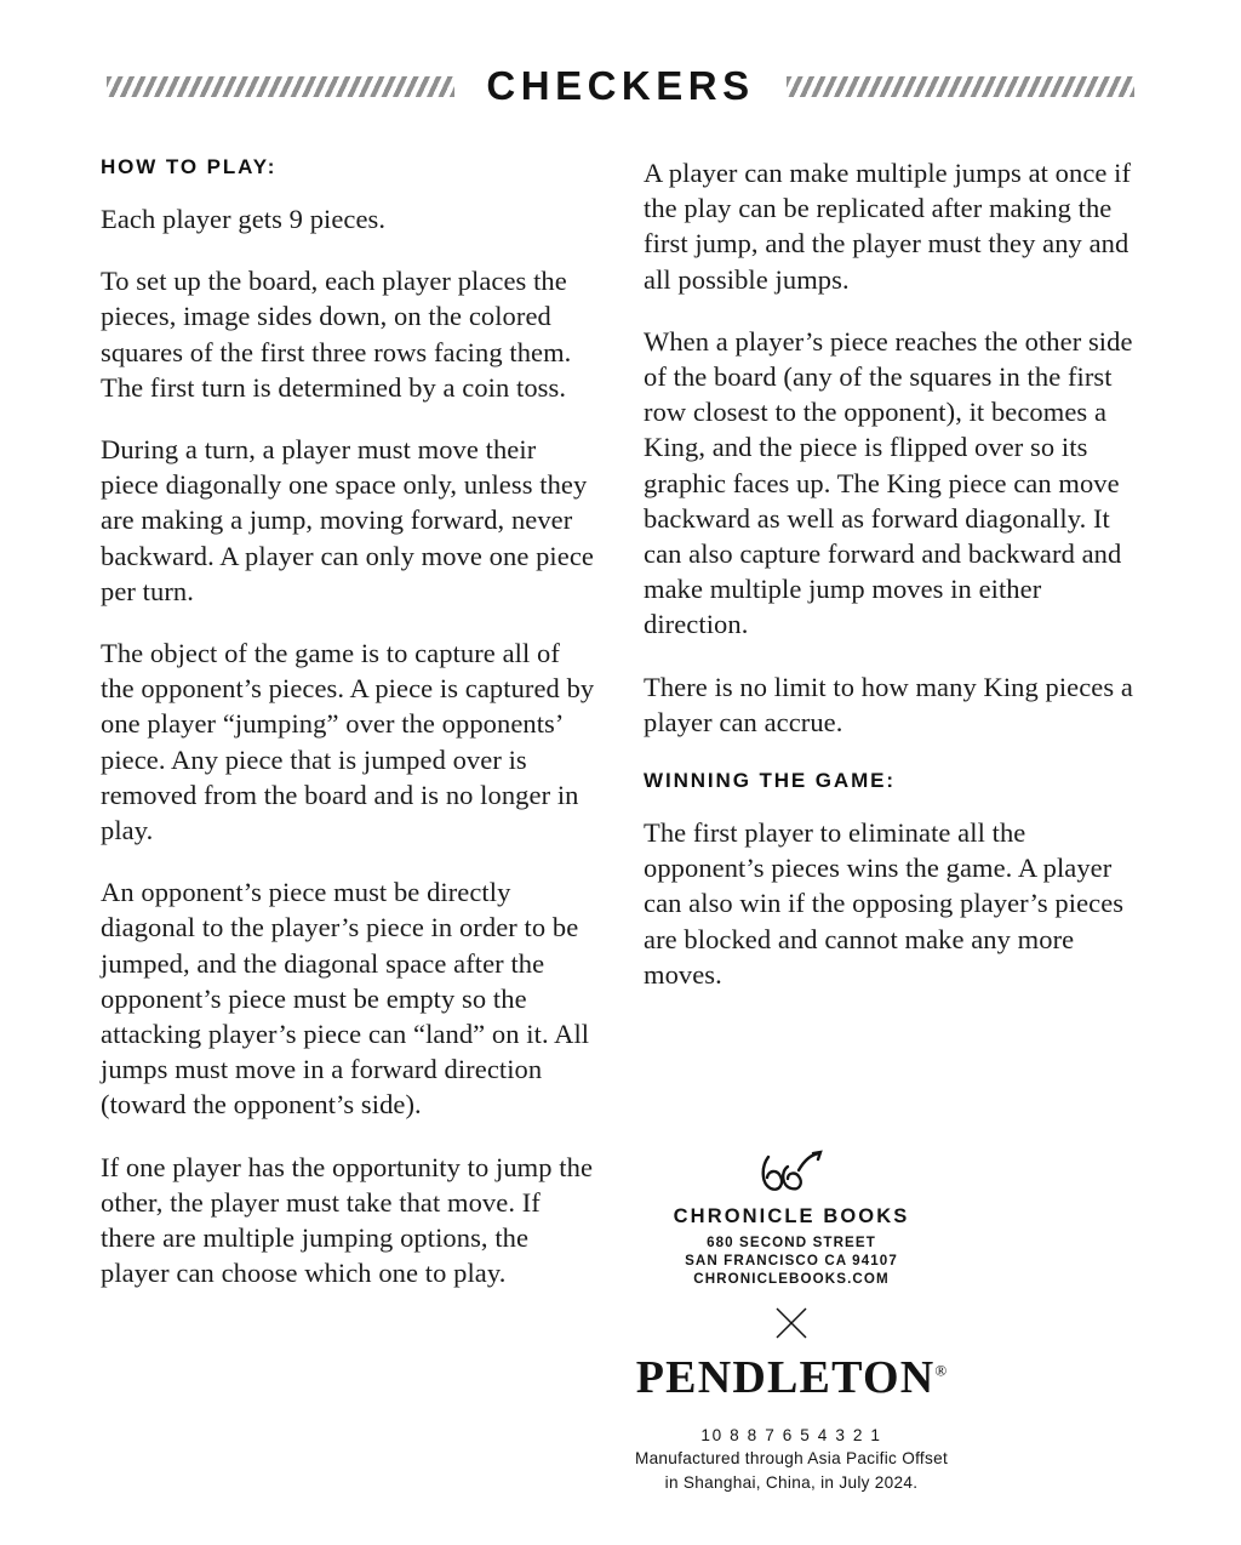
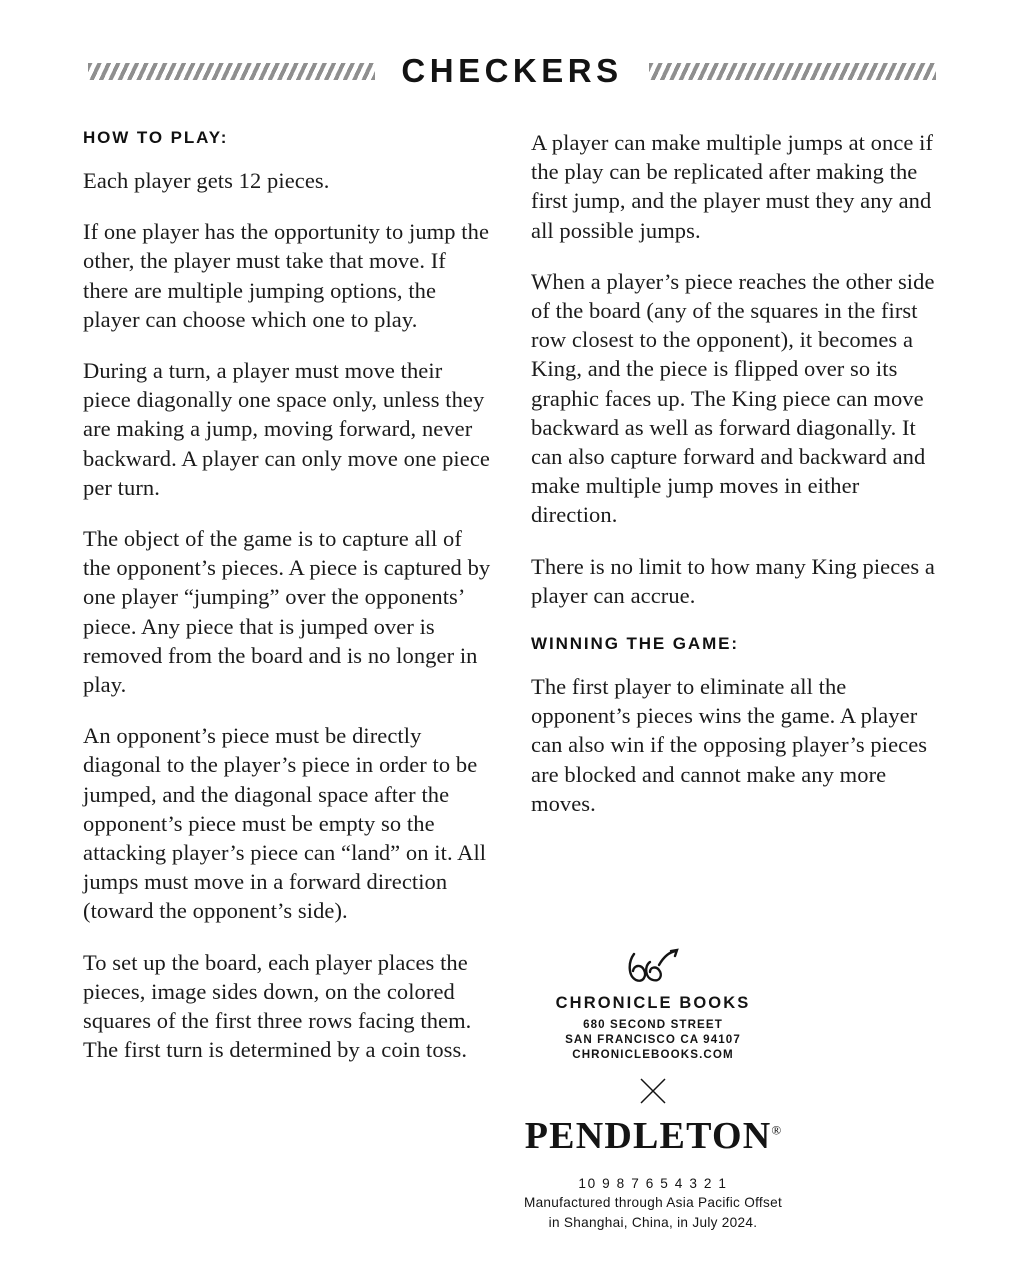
  CHECKERS
  HOW TO PLAY:
- Each player gets 9 pieces.
+ Each player gets 12 pieces.
- To set up the board, each player places the pieces, image sides down, on the colored squares of the first three rows facing them. The first turn is determined by a coin toss.
+ If one player has the opportunity to jump the other, the player must take that move. If there are multiple jumping options, the player can choose which one to play.
  During a turn, a player must move their piece diagonally one space only, unless they are making a jump, moving forward, never backward. A player can only move one piece per turn.
  The object of the game is to capture all of the opponent’s pieces. A piece is captured by one player “jumping” over the opponents’ piece. Any piece that is jumped over is removed from the board and is no longer in play.
  An opponent’s piece must be directly diagonal to the player’s piece in order to be jumped, and the diagonal space after the opponent’s piece must be empty so the attacking player’s piece can “land” on it. All jumps must move in a forward direction (toward the opponent’s side).
- If one player has the opportunity to jump the other, the player must take that move. If there are multiple jumping options, the player can choose which one to play.
+ To set up the board, each player places the pieces, image sides down, on the colored squares of the first three rows facing them. The first turn is determined by a coin toss.
  A player can make multiple jumps at once if the play can be replicated after making the first jump, and the player must they any and all possible jumps.
  When a player’s piece reaches the other side of the board (any of the squares in the first row closest to the opponent), it becomes a King, and the piece is flipped over so its graphic faces up. The King piece can move backward as well as forward diagonally. It can also capture forward and backward and make multiple jump moves in either direction.
  There is no limit to how many King pieces a player can accrue.
  WINNING THE GAME:
  The first player to eliminate all the opponent’s pieces wins the game. A player can also win if the opposing player’s pieces are blocked and cannot make any more moves.
  CHRONICLE BOOKS
  680 SECOND STREET
  SAN FRANCISCO CA 94107
  CHRONICLEBOOKS.COM
  PENDLETON®
- 10 8 8 7 6 5 4 3 2 1
+ 10 9 8 7 6 5 4 3 2 1
  Manufactured through Asia Pacific Offset
  in Shanghai, China, in July 2024.
